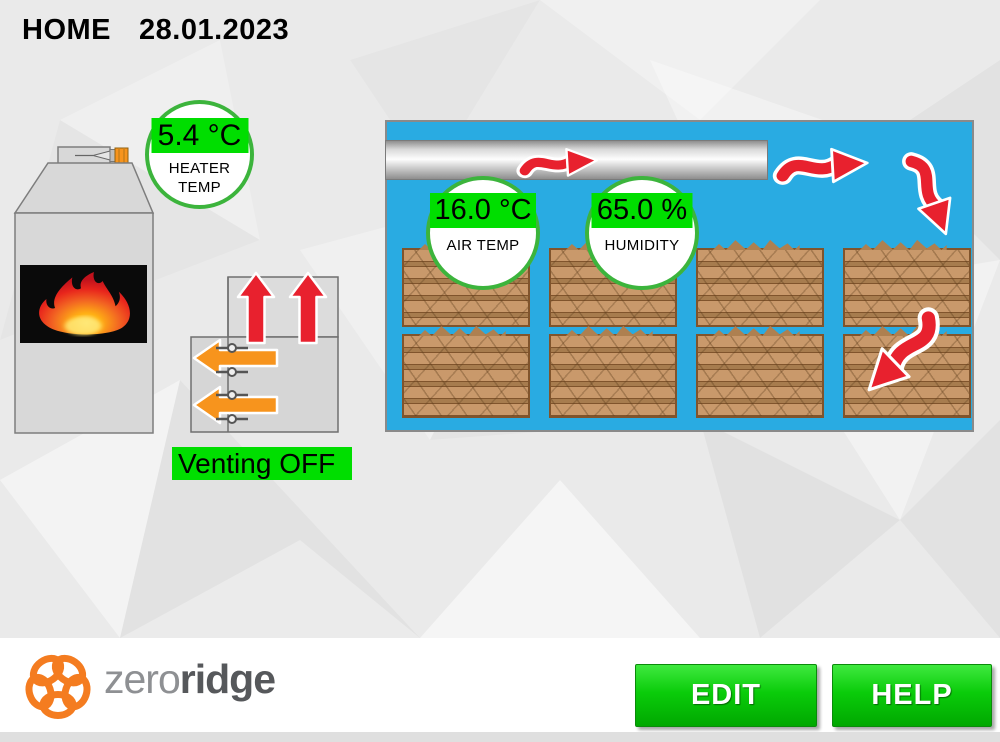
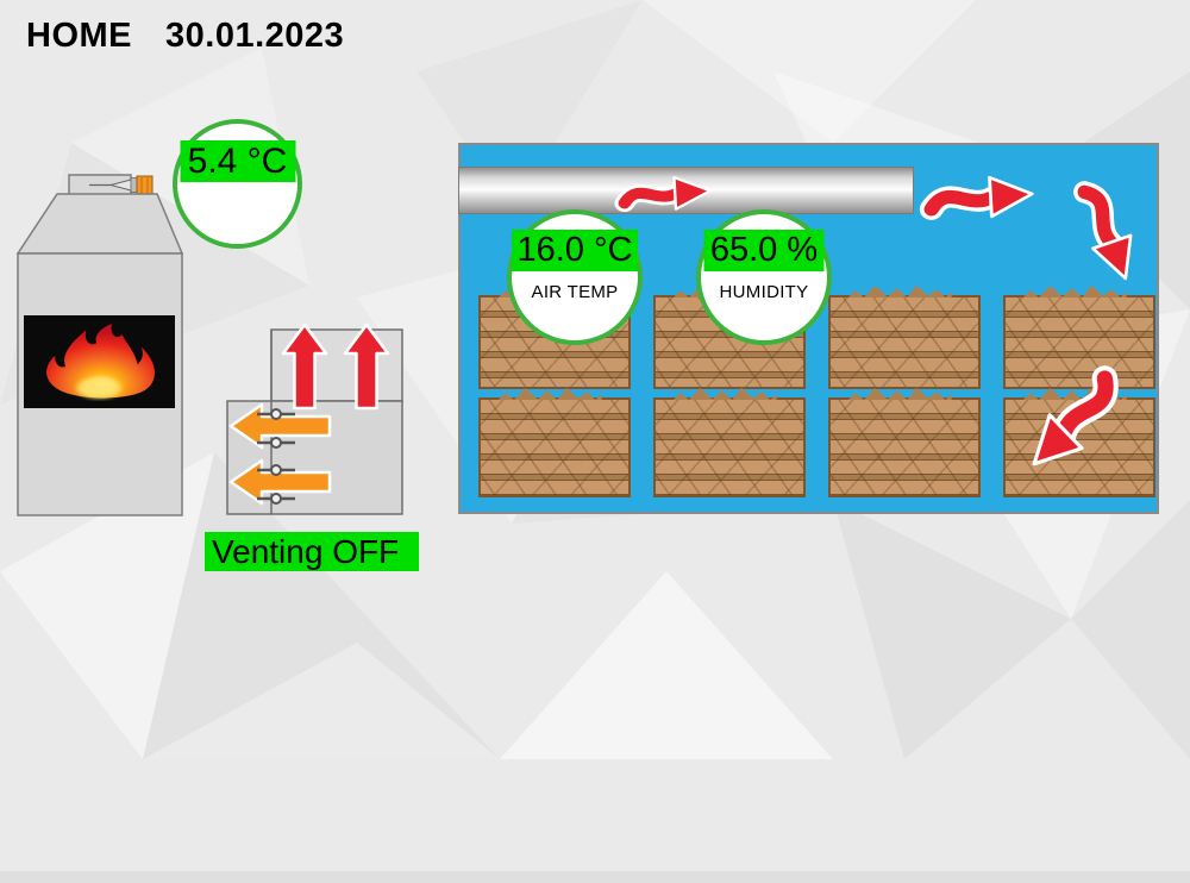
- HOME 28.01.2023
+ HOME 30.01.2023
  5.4 °C
- HEATER
- TEMP
  Venting OFF
  16.0 °C
  AIR TEMP
  65.0 %
  HUMIDITY
- zeroridge
- EDIT
- HELP
